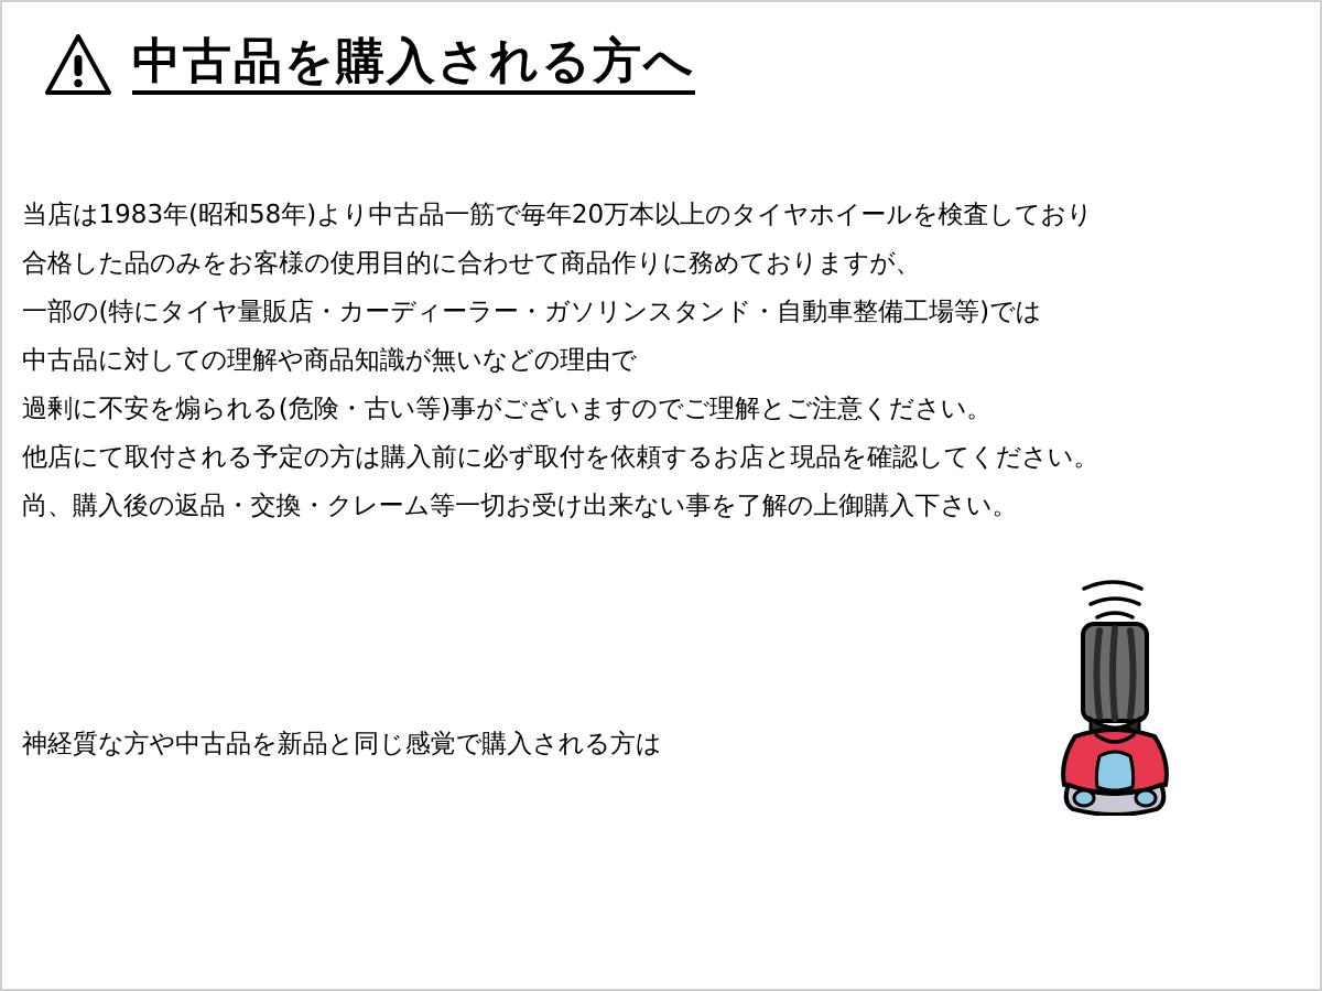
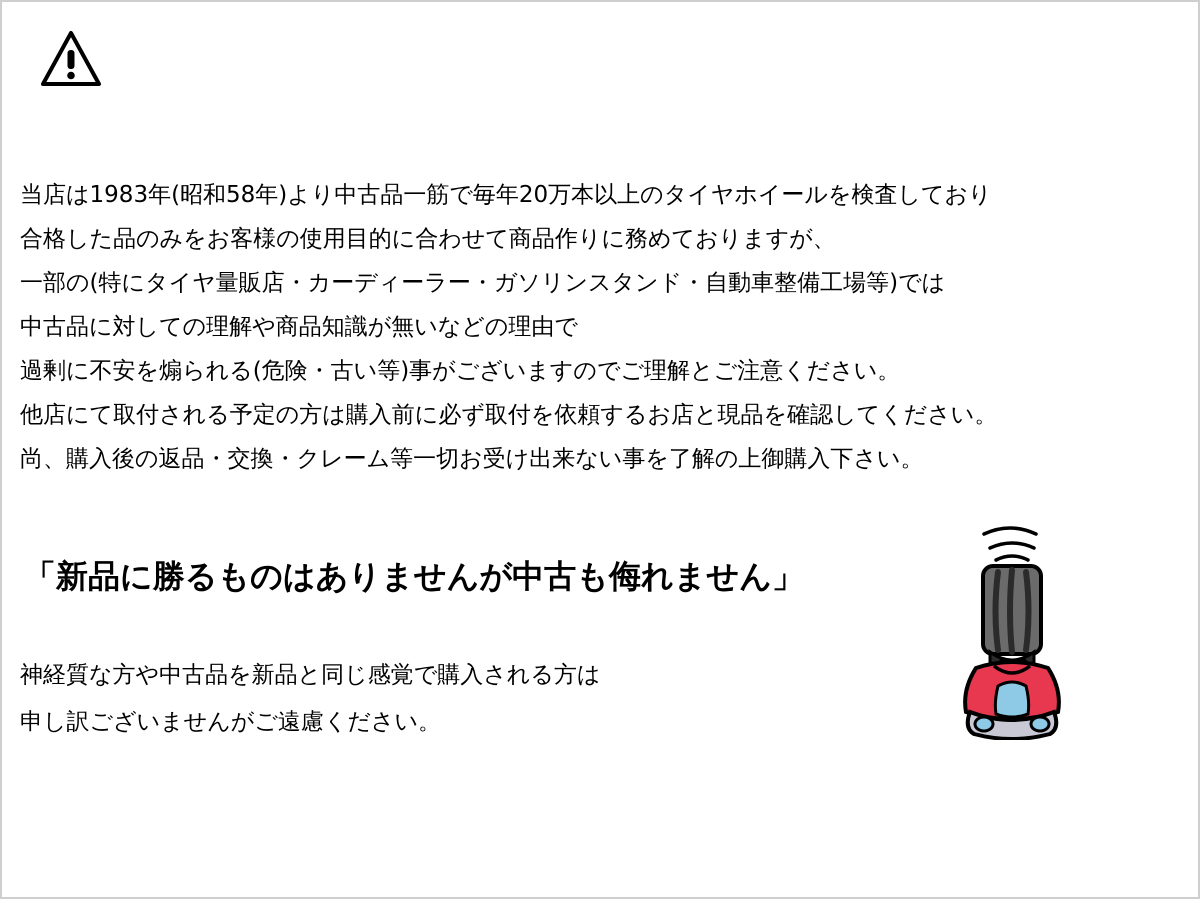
- 中古品を購入される方へ
  当店は1983年(昭和58年)より中古品一筋で毎年20万本以上のタイヤホイールを検査しており
  合格した品のみをお客様の使用目的に合わせて商品作りに務めておりますが、
  一部の(特にタイヤ量販店・カーディーラー・ガソリンスタンド・自動車整備工場等)では
  中古品に対しての理解や商品知識が無いなどの理由で
  過剰に不安を煽られる(危険・古い等)事がございますのでご理解とご注意ください。
  他店にて取付される予定の方は購入前に必ず取付を依頼するお店と現品を確認してください。
  尚、購入後の返品・交換・クレーム等一切お受け出来ない事を了解の上御購入下さい。
+ 「新品に勝るものはありませんが中古も侮れません」
  神経質な方や中古品を新品と同じ感覚で購入される方は
+ 申し訳ございませんがご遠慮ください。
